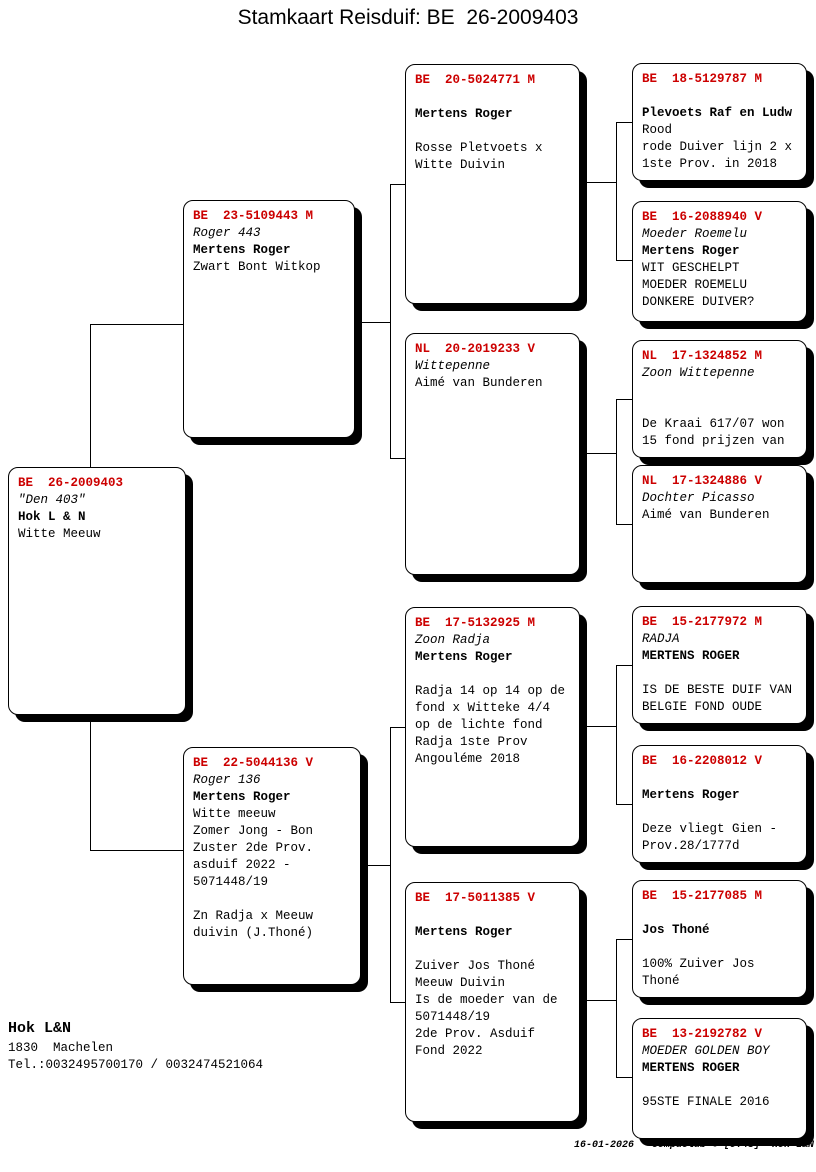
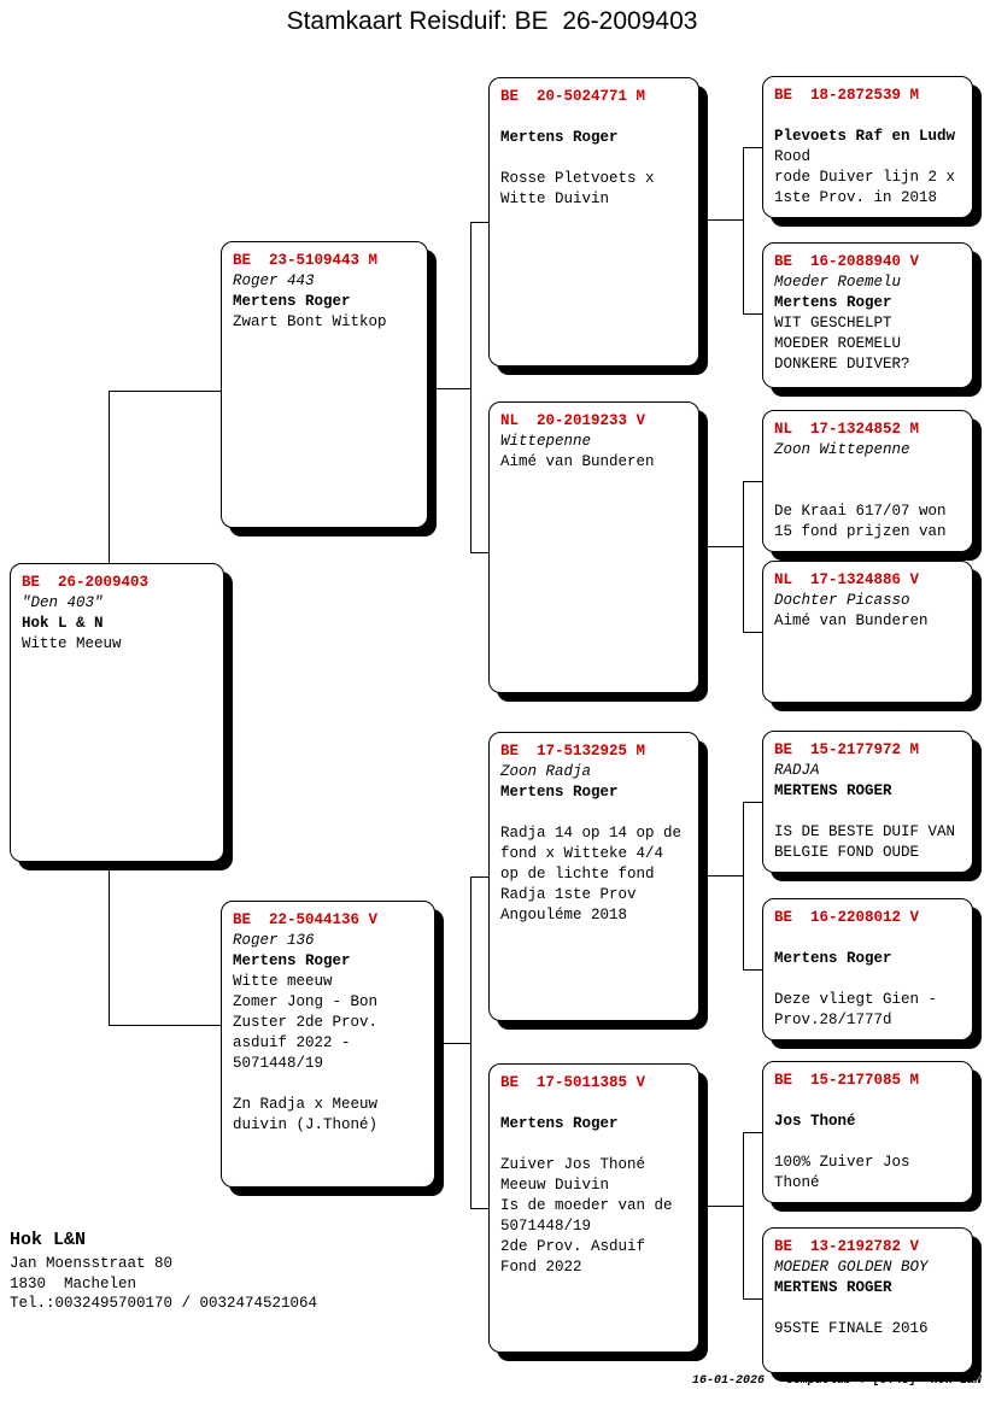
  Stamkaart Reisduif: BE 26-2009403
  BE 26-2009403
  "Den 403"
  Hok L & N
  Witte Meeuw
  BE 23-5109443 M
  Roger 443
  Mertens Roger
  Zwart Bont Witkop
  BE 22-5044136 V
  Roger 136
  Mertens Roger
  Witte meeuw
  Zomer Jong - Bon
  Zuster 2de Prov.
  asduif 2022 -
  5071448/19
  Zn Radja x Meeuw
  duivin (J.Thoné)
  BE 20-5024771 M
  Mertens Roger
  Rosse Pletvoets x
  Witte Duivin
  NL 20-2019233 V
  Wittepenne
  Aimé van Bunderen
  BE 17-5132925 M
  Zoon Radja
  Mertens Roger
  Radja 14 op 14 op de
  fond x Witteke 4/4
  op de lichte fond
  Radja 1ste Prov
  Angouléme 2018
  BE 17-5011385 V
  Mertens Roger
  Zuiver Jos Thoné
  Meeuw Duivin
  Is de moeder van de
  5071448/19
  2de Prov. Asduif
  Fond 2022
- BE 18-5129787 M
+ BE 18-2872539 M
  Plevoets Raf en Ludw
  Rood
  rode Duiver lijn 2 x
  1ste Prov. in 2018
  BE 16-2088940 V
  Moeder Roemelu
  Mertens Roger
  WIT GESCHELPT
  MOEDER ROEMELU
  DONKERE DUIVER?
  NL 17-1324852 M
  Zoon Wittepenne
  De Kraai 617/07 won
  15 fond prijzen van
  NL 17-1324886 V
  Dochter Picasso
  Aimé van Bunderen
  BE 15-2177972 M
  RADJA
  MERTENS ROGER
  IS DE BESTE DUIF VAN
  BELGIE FOND OUDE
  BE 16-2208012 V
  Mertens Roger
  Deze vliegt Gien -
  Prov.28/1777d
  BE 15-2177085 M
  Jos Thoné
  100% Zuiver Jos
  Thoné
  BE 13-2192782 V
  MOEDER GOLDEN BOY
  MERTENS ROGER
  95STE FINALE 2016
  Hok L&N
+ Jan Moensstraat 80
  1830 Machelen
  Tel.:0032495700170 / 0032474521064
  16-01-2026 Compuclub © [9.48] Hok L&N
